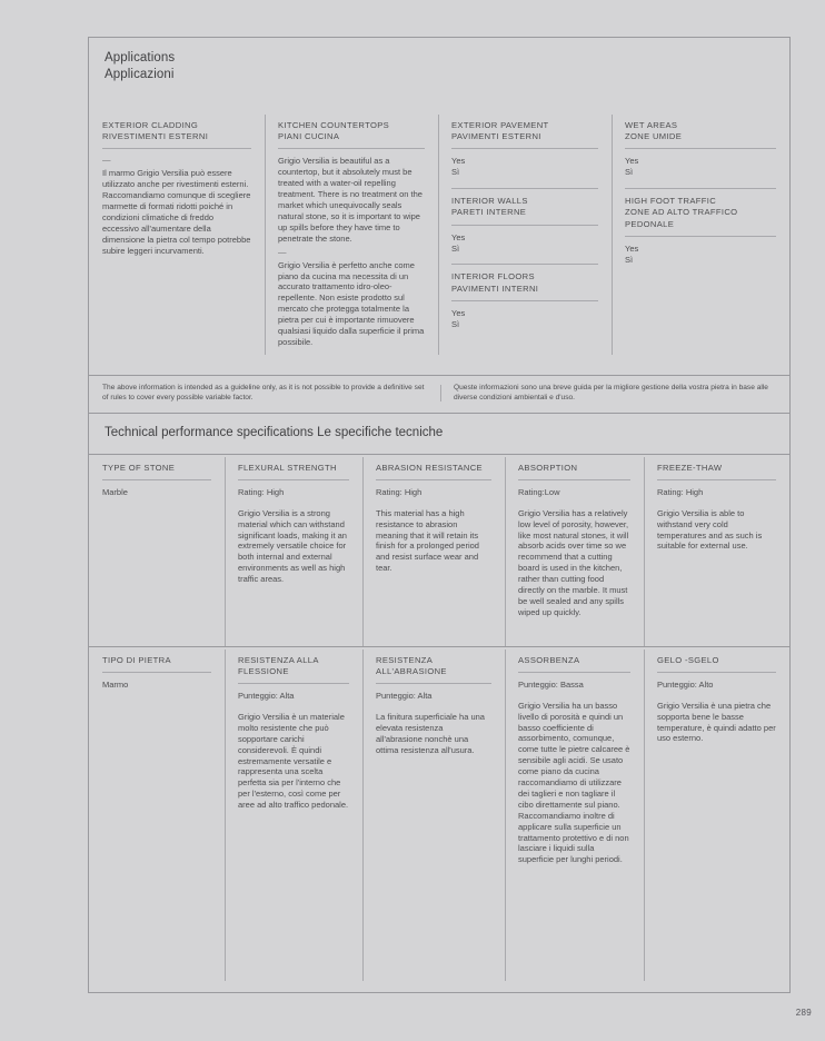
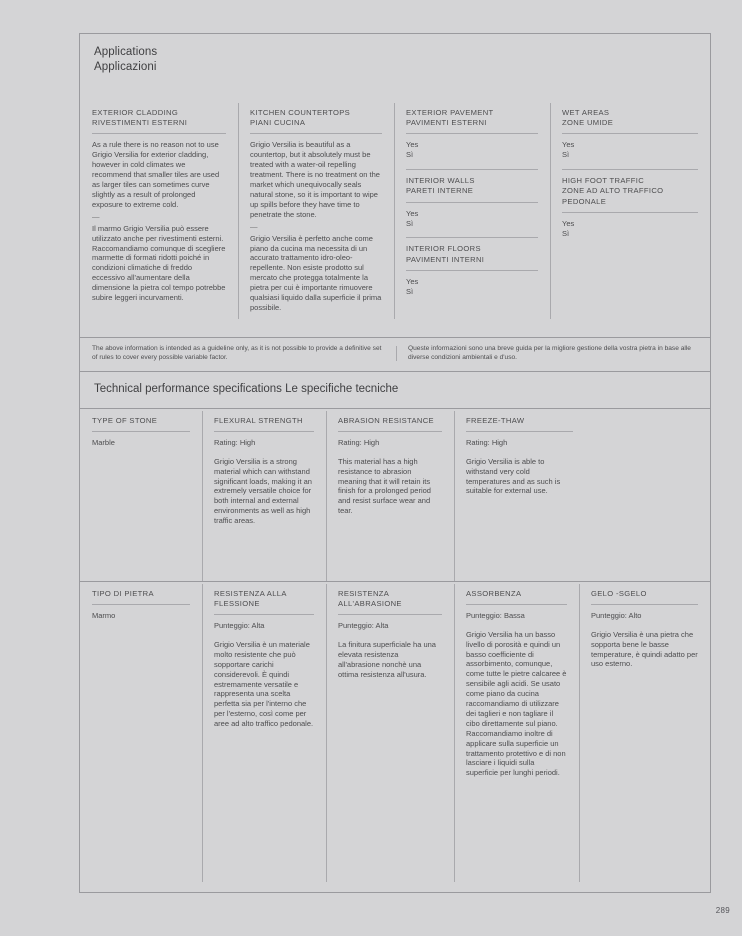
  Applications
  Applicazioni
  EXTERIOR CLADDING
  RIVESTIMENTI ESTERNI
+ As a rule there is no reason not to use Grigio Versilia for exterior cladding, however in cold climates we recommend that smaller tiles are used as larger tiles can sometimes curve slightly as a result of prolonged exposure to extreme cold.
  —
  Il marmo Grigio Versilia può essere utilizzato anche per rivestimenti esterni. Raccomandiamo comunque di scegliere marmette di formati ridotti poiché in condizioni climatiche di freddo eccessivo all'aumentare della dimensione la pietra col tempo potrebbe subire leggeri incurvamenti.
  KITCHEN COUNTERTOPS
  PIANI CUCINA
  Grigio Versilia is beautiful as a countertop, but it absolutely must be treated with a water-oil repelling treatment. There is no treatment on the market which unequivocally seals natural stone, so it is important to wipe up spills before they have time to penetrate the stone.
  —
  Grigio Versilia è perfetto anche come piano da cucina ma necessita di un accurato trattamento idro-oleo-repellente. Non esiste prodotto sul mercato che protegga totalmente la pietra per cui è importante rimuovere qualsiasi liquido dalla superficie il prima possibile.
  EXTERIOR PAVEMENT
  PAVIMENTI ESTERNI
  Yes
  Sì
  INTERIOR WALLS
  PARETI INTERNE
  Yes
  Sì
  INTERIOR FLOORS
  PAVIMENTI INTERNI
  Yes
  Sì
  WET AREAS
  ZONE UMIDE
  Yes
  Sì
  HIGH FOOT TRAFFIC
  ZONE AD ALTO TRAFFICO
  PEDONALE
  Yes
  Sì
  Technical performance specifications Le specifiche tecniche
  TYPE OF STONE
  Marble
  FLEXURAL STRENGTH
  Rating: High
  Grigio Versilia is a strong material which can withstand significant loads, making it an extremely versatile choice for both internal and external environments as well as high traffic areas.
  ABRASION RESISTANCE
  Rating: High
  This material has a high resistance to abrasion meaning that it will retain its finish for a prolonged period and resist surface wear and tear.
- ABSORPTION
- Rating:Low
- Grigio Versilia has a relatively low level of porosity, however, like most natural stones, it will absorb acids over time so we recommend that a cutting board is used in the kitchen, rather than cutting food directly on the marble. It must be well sealed and any spills wiped up quickly.
  FREEZE-THAW
  Rating: High
  Grigio Versilia is able to withstand very cold temperatures and as such is suitable for external use.
  TIPO DI PIETRA
  Marmo
  RESISTENZA ALLA
  FLESSIONE
  Punteggio: Alta
  Grigio Versilia è un materiale molto resistente che può sopportare carichi considerevoli. È quindi estremamente versatile e rappresenta una scelta perfetta sia per l'interno che per l'esterno, così come per aree ad alto traffico pedonale.
  RESISTENZA
  ALL'ABRASIONE
  Punteggio: Alta
  La finitura superficiale ha una elevata resistenza all'abrasione nonchè una ottima resistenza all'usura.
  ASSORBENZA
  Punteggio: Bassa
  Grigio Versilia ha un basso livello di porosità e quindi un basso coefficiente di assorbimento, comunque, come tutte le pietre calcaree è sensibile agli acidi. Se usato come piano da cucina raccomandiamo di utilizzare dei taglieri e non tagliare il cibo direttamente sul piano. Raccomandiamo inoltre di applicare sulla superficie un trattamento protettivo e di non lasciare i liquidi sulla superficie per lunghi periodi.
  GELO -SGELO
  Punteggio: Alto
  Grigio Versilia è una pietra che sopporta bene le basse temperature, è quindi adatto per uso esterno.
  289
